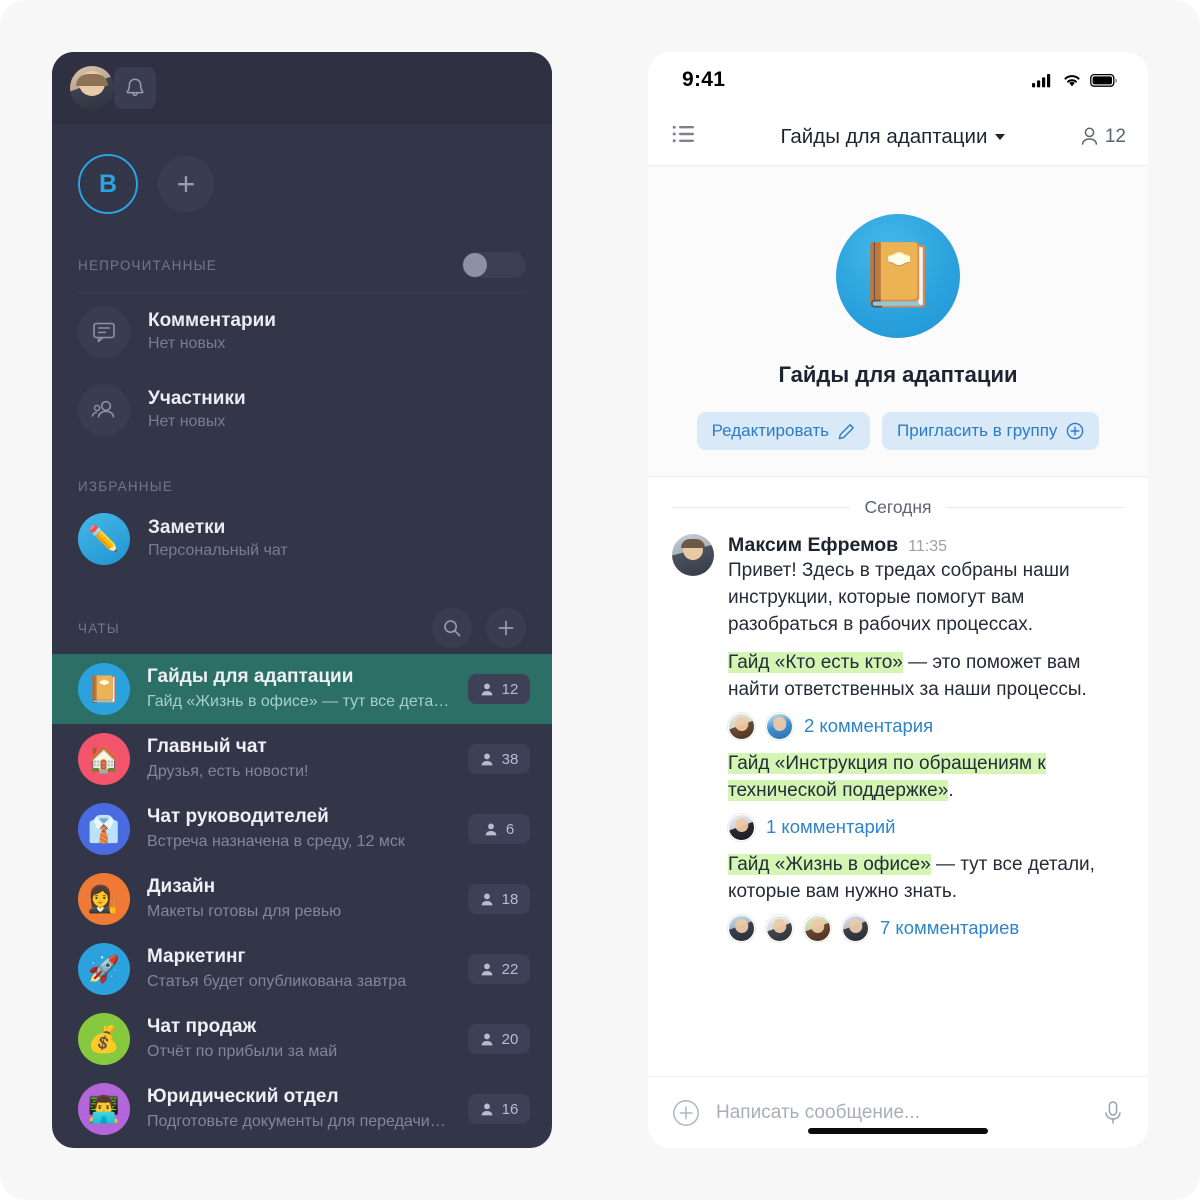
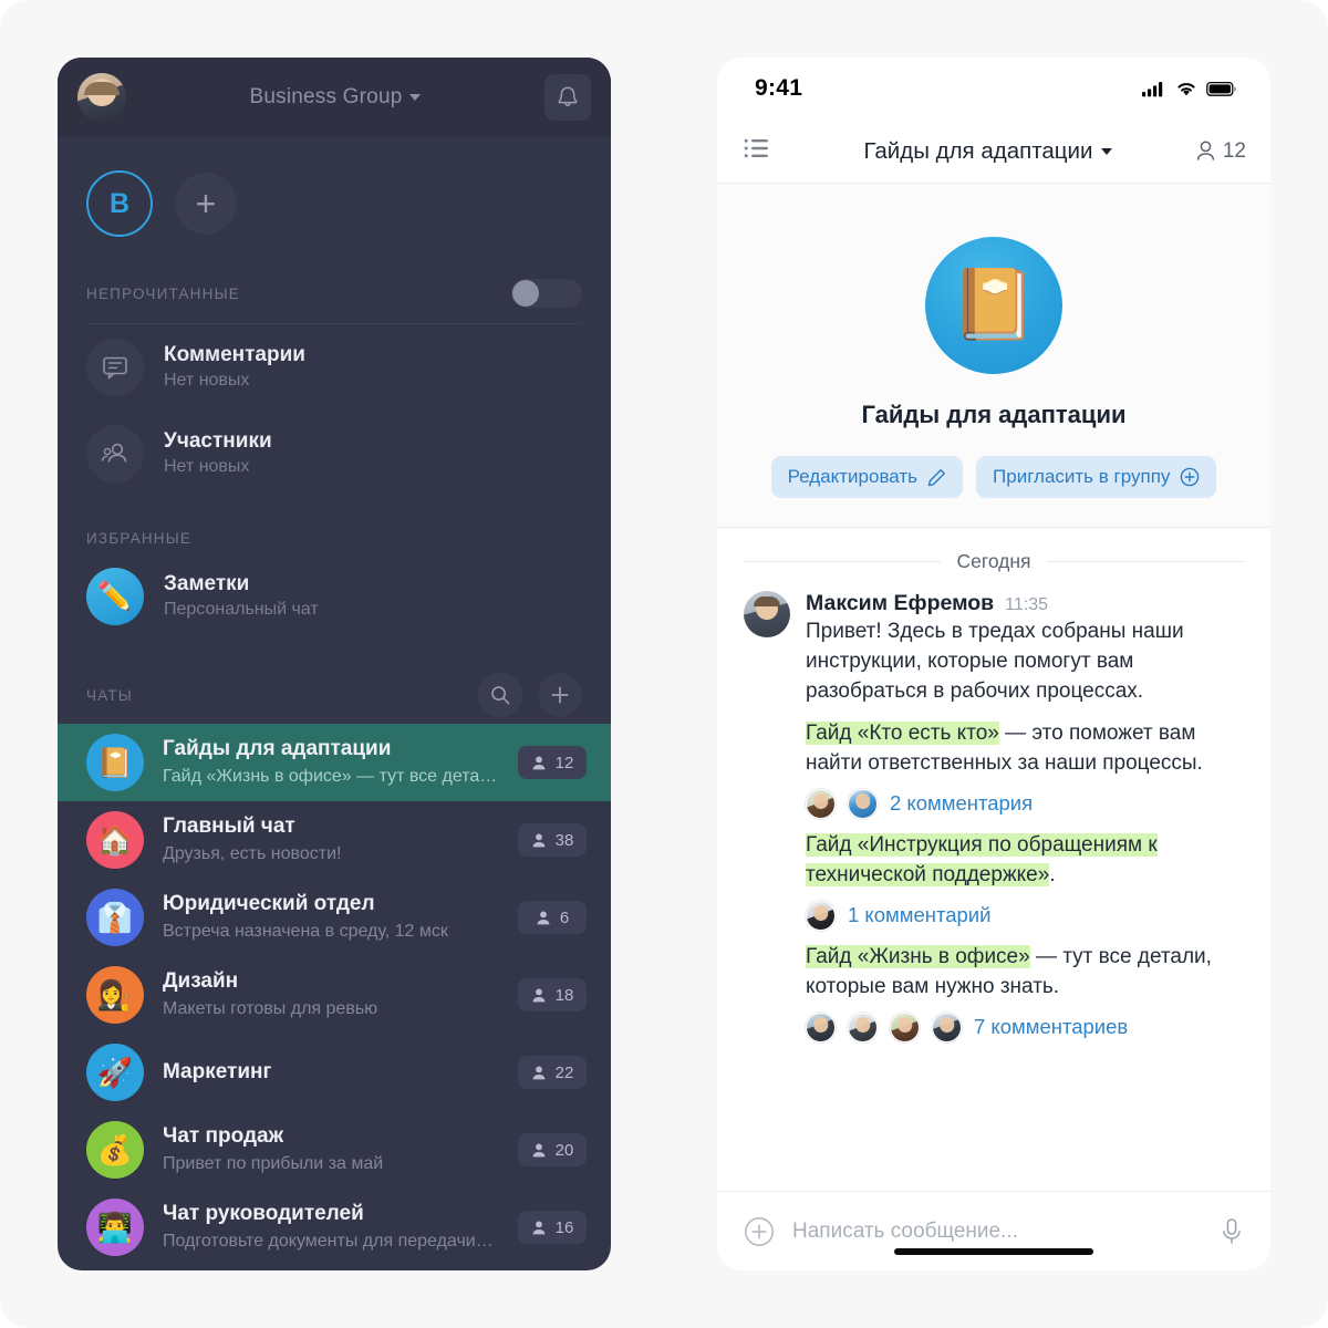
+ Business Group
  B
  +
  НЕПРОЧИТАННЫЕ
  Комментарии
  Нет новых
  Участники
  Нет новых
  ИЗБРАННЫЕ
  ✏️
  Заметки
  Персональный чат
  ЧАТЫ
  📔
  Гайды для адаптации
  Гайд «Жизнь в офисе» — тут все детали
  12
  🏠
  Главный чат
  Друзья, есть новости!
  38
  👔
- Чат руководителей
+ Юридический отдел
  Встреча назначена в среду, 12 мск
  6
  👩‍⚖️
  Дизайн
  Макеты готовы для ревью
  18
  🚀
  Маркетинг
- Статья будет опубликована завтра
  22
  💰
  Чат продаж
- Отчёт по прибыли за май
+ Привет по прибыли за май
  20
  👨‍💻
- Юридический отдел
+ Чат руководителей
  Подготовьте документы для передачи…
  16
  9:41
  Гайды для адаптации
  12
  📔
  Гайды для адаптации
  Редактировать
  Пригласить в группу
  Сегодня
  Максим Ефремов
  11:35
  Привет! Здесь в тредах собраны наши инструкции, которые помогут вам разобраться в рабочих процессах.
  Гайд «Кто есть кто» — это поможет вам найти ответственных за наши процессы.
  2 комментария
  Гайд «Инструкция по обращениям к технической поддержке».
  1 комментарий
  Гайд «Жизнь в офисе» — тут все детали, которые вам нужно знать.
  7 комментариев
  Написать сообщение...
